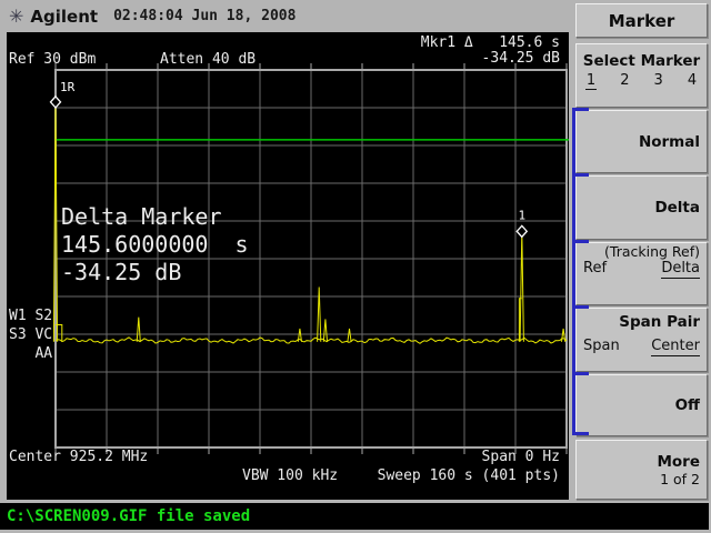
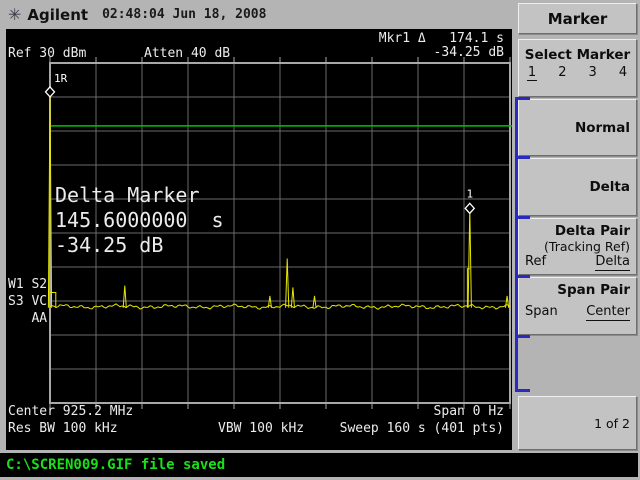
  ✳
  Agilent
  02:48:04 Jun 18, 2008
  1R
  1
- Mkr1 Δ 145.6 s
+ Mkr1 Δ 174.1 s
  -34.25 dB
  Ref 30 dBm
  Atten 40 dB
  Delta Marker 145.6000000 s -34.25 dB
  W1 S2
  S3 VC
  AA
  Center 925.2 MHz
  Span 0 Hz
+ Res BW 100 kHz
  VBW 100 kHz
  Sweep 160 s (401 pts)
  Marker
  Select Marker
  1
  2
  3
  4
  Normal
  Delta
+ Delta Pair
  (Tracking Ref)
  Ref
  Delta
  Span Pair
  Span
  Center
- Off
- More
  1 of 2
  C:\SCREN009.GIF file saved
